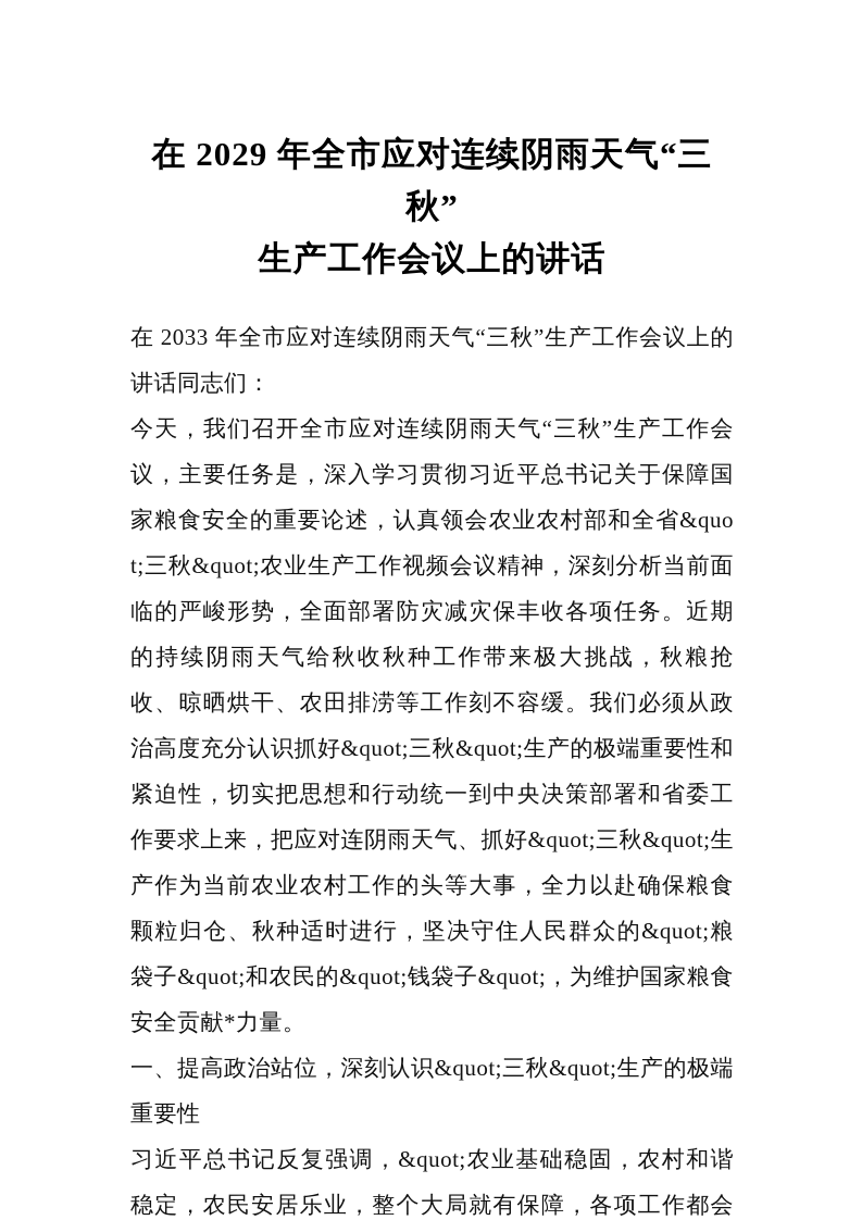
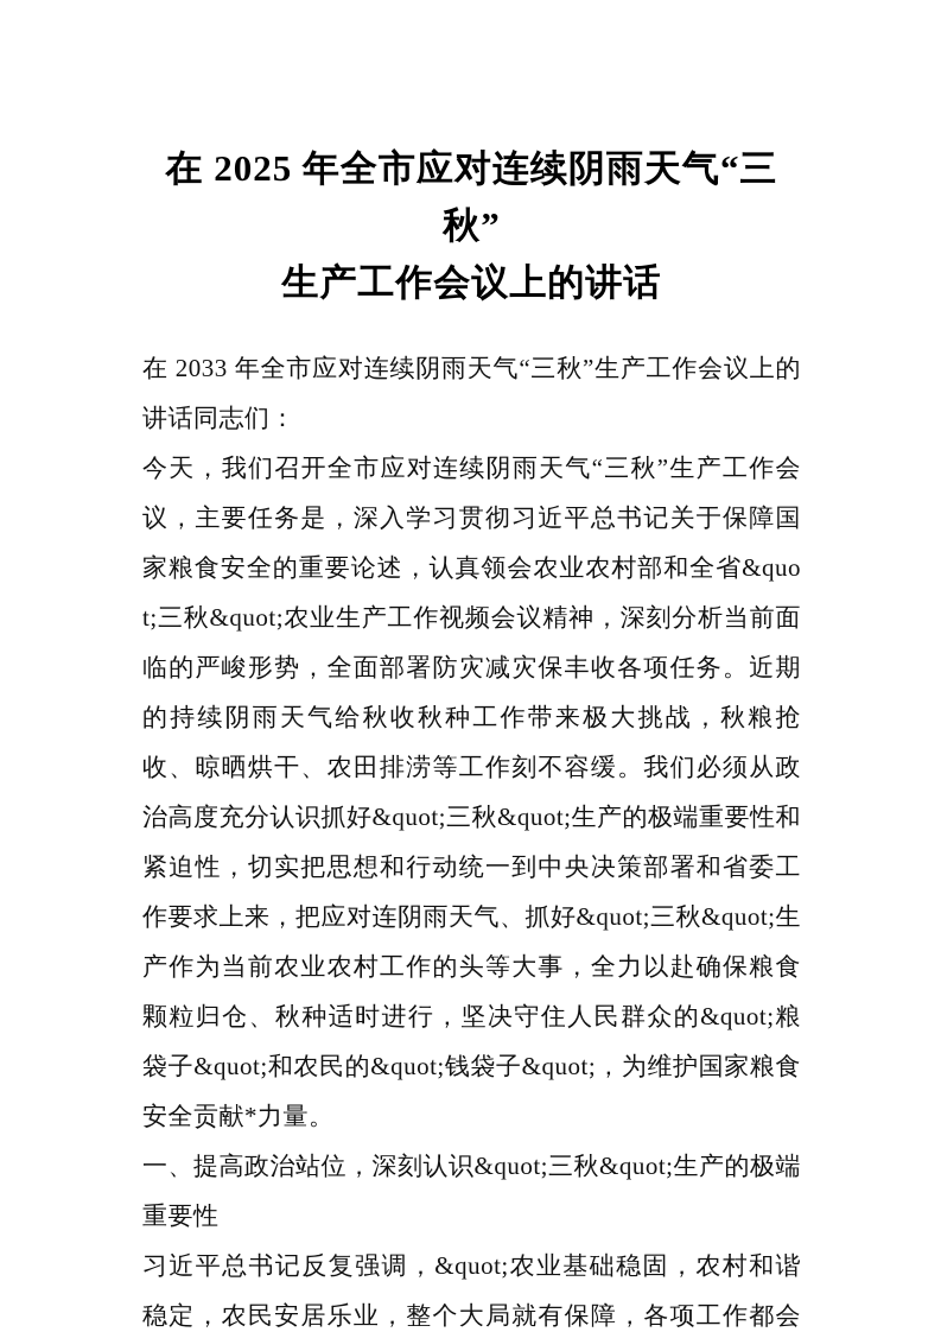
- 在 2029 年全市应对连续阴雨天气“三秋”
+ 在 2025 年全市应对连续阴雨天气“三秋”
  生产工作会议上的讲话
  在 2033 年全市应对连续阴雨天气“三秋”生产工作会议上的讲话同志们：
  今天，我们召开全市应对连续阴雨天气“三秋”生产工作会议，主要任务是，深入学习贯彻习近平总书记关于保障国家粮食安全的重要论述，认真领会农业农村部和全省&quot;三秋&quot;农业生产工作视频会议精神，深刻分析当前面临的严峻形势，全面部署防灾减灾保丰收各项任务。近期的持续阴雨天气给秋收秋种工作带来极大挑战，秋粮抢收、晾晒烘干、农田排涝等工作刻不容缓。我们必须从政治高度充分认识抓好&quot;三秋&quot;生产的极端重要性和紧迫性，切实把思想和行动统一到中央决策部署和省委工作要求上来，把应对连阴雨天气、抓好&quot;三秋&quot;生产作为当前农业农村工作的头等大事，全力以赴确保粮食颗粒归仓、秋种适时进行，坚决守住人民群众的&quot;粮袋子&quot;和农民的&quot;钱袋子&quot;，为维护国家粮食安全贡献*力量。
  一、提高政治站位，深刻认识&quot;三秋&quot;生产的极端重要性
  习近平总书记反复强调，&quot;农业基础稳固，农村和谐稳定，农民安居乐业，整个大局就有保障，各项工作都会
